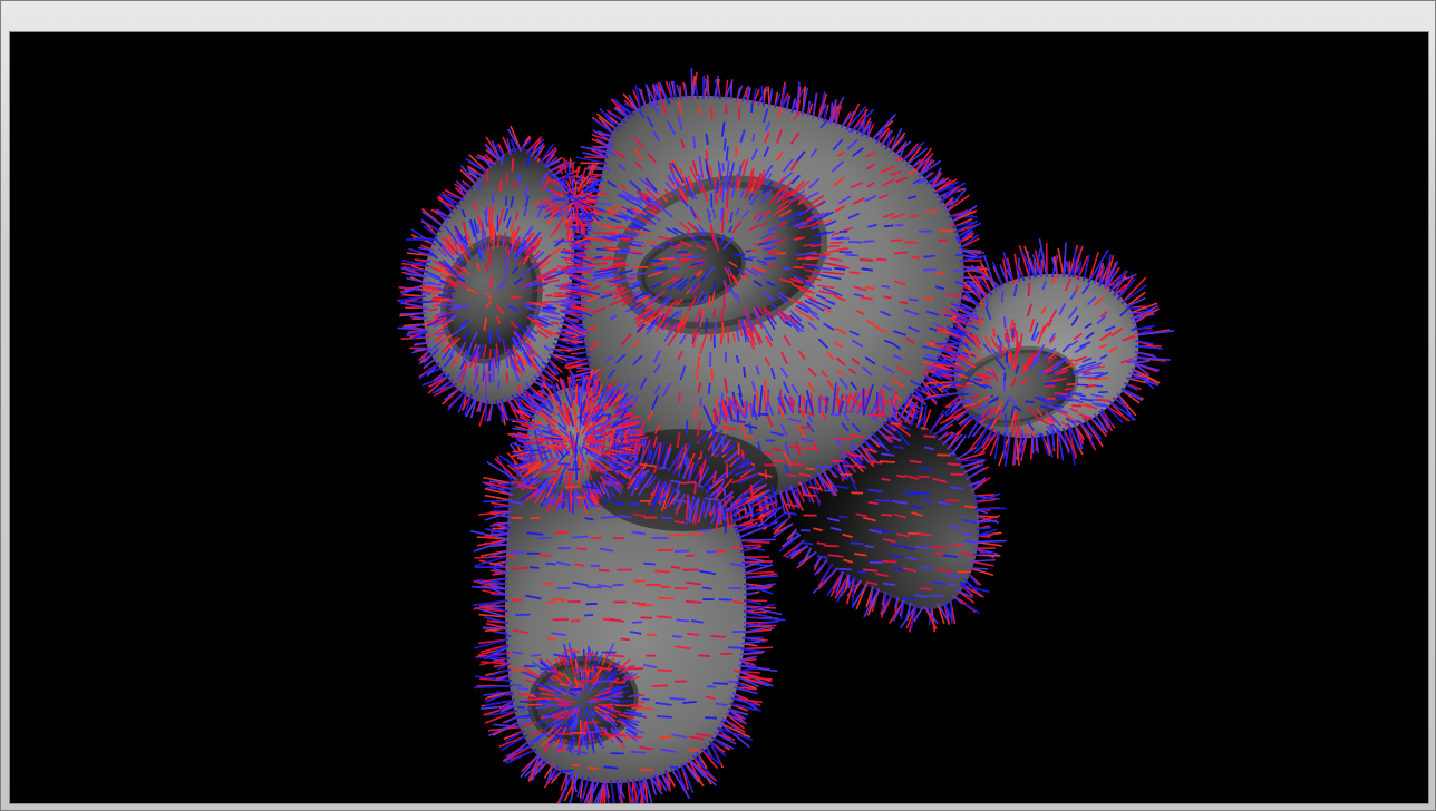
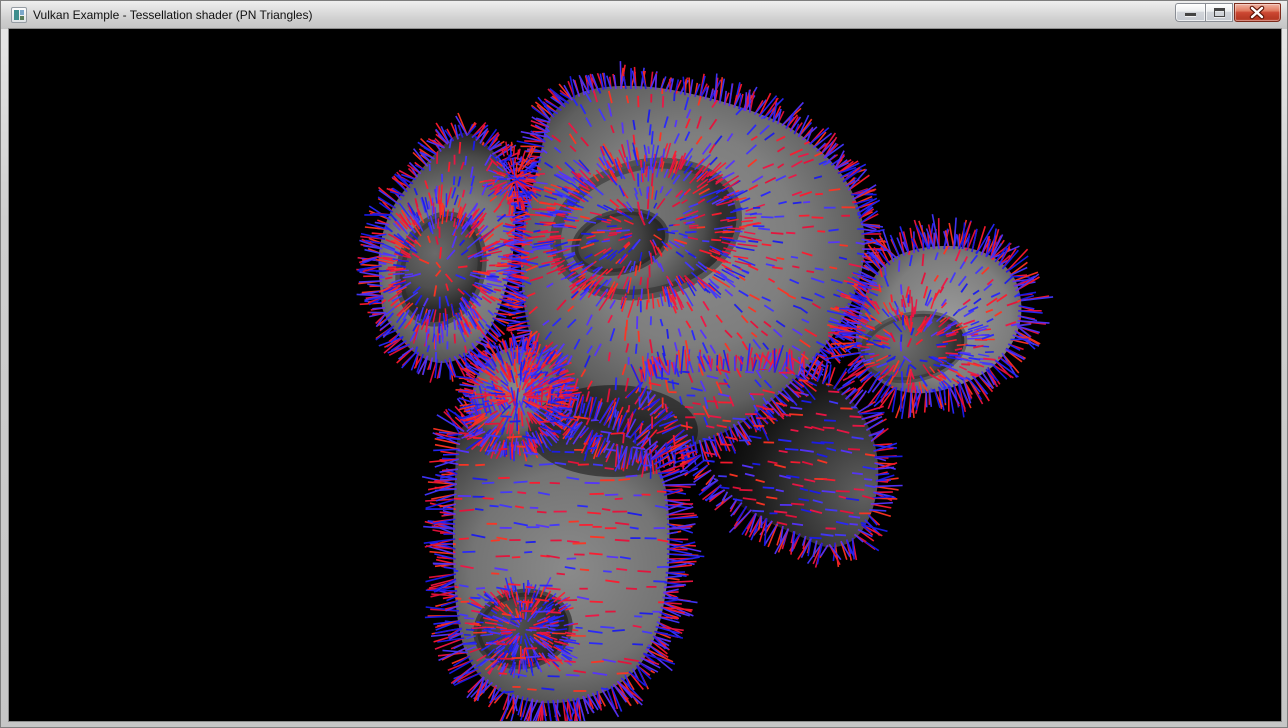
+ Vulkan Example - Tessellation shader (PN Triangles)
